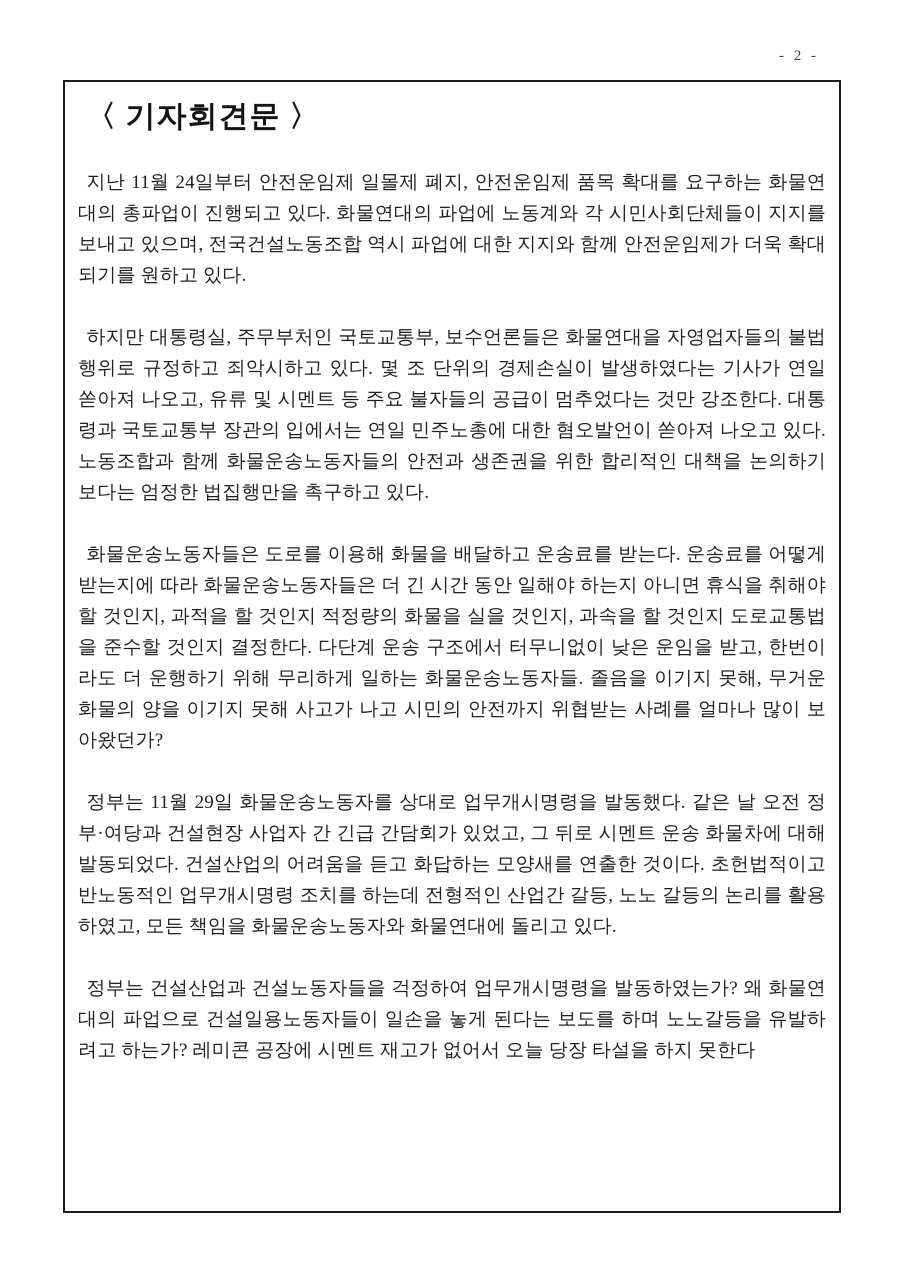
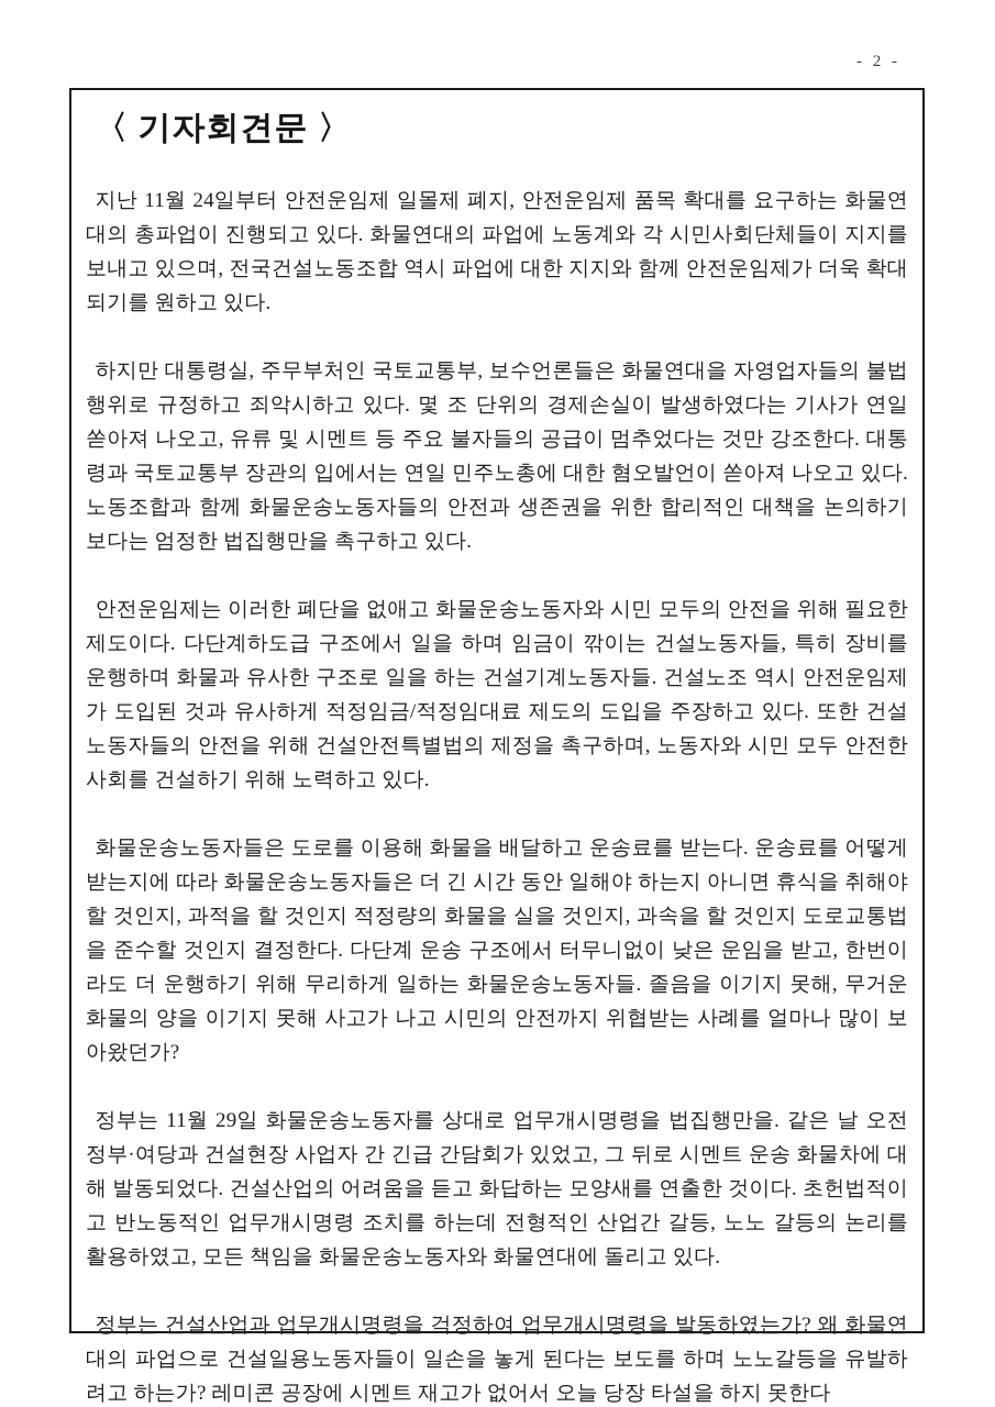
  - 2 -
  〈 기자회견문 〉
  지난 11월 24일부터 안전운임제 일몰제 폐지, 안전운임제 품목 확대를 요구하는 화물연대의 총파업이 진행되고 있다. 화물연대의 파업에 노동계와 각 시민사회단체들이 지지를 보내고 있으며, 전국건설노동조합 역시 파업에 대한 지지와 함께 안전운임제가 더욱 확대되기를 원하고 있다.
  하지만 대통령실, 주무부처인 국토교통부, 보수언론들은 화물연대을 자영업자들의 불법행위로 규정하고 죄악시하고 있다. 몇 조 단위의 경제손실이 발생하였다는 기사가 연일 쏟아져 나오고, 유류 및 시멘트 등 주요 불자들의 공급이 멈추었다는 것만 강조한다. 대통령과 국토교통부 장관의 입에서는 연일 민주노총에 대한 혐오발언이 쏟아져 나오고 있다. 노동조합과 함께 화물운송노동자들의 안전과 생존권을 위한 합리적인 대책을 논의하기보다는 엄정한 법집행만을 촉구하고 있다.
+ 안전운임제는 이러한 폐단을 없애고 화물운송노동자와 시민 모두의 안전을 위해 필요한 제도이다. 다단계하도급 구조에서 일을 하며 임금이 깎이는 건설노동자들, 특히 장비를 운행하며 화물과 유사한 구조로 일을 하는 건설기계노동자들. 건설노조 역시 안전운임제가 도입된 것과 유사하게 적정임금/적정임대료 제도의 도입을 주장하고 있다. 또한 건설노동자들의 안전을 위해 건설안전특별법의 제정을 촉구하며, 노동자와 시민 모두 안전한 사회를 건설하기 위해 노력하고 있다.
  화물운송노동자들은 도로를 이용해 화물을 배달하고 운송료를 받는다. 운송료를 어떻게 받는지에 따라 화물운송노동자들은 더 긴 시간 동안 일해야 하는지 아니면 휴식을 취해야 할 것인지, 과적을 할 것인지 적정량의 화물을 실을 것인지, 과속을 할 것인지 도로교통법을 준수할 것인지 결정한다. 다단계 운송 구조에서 터무니없이 낮은 운임을 받고, 한번이라도 더 운행하기 위해 무리하게 일하는 화물운송노동자들. 졸음을 이기지 못해, 무거운 화물의 양을 이기지 못해 사고가 나고 시민의 안전까지 위협받는 사례를 얼마나 많이 보아왔던가?
- 정부는 11월 29일 화물운송노동자를 상대로 업무개시명령을 발동했다. 같은 날 오전 정부·여당과 건설현장 사업자 간 긴급 간담회가 있었고, 그 뒤로 시멘트 운송 화물차에 대해 발동되었다. 건설산업의 어려움을 듣고 화답하는 모양새를 연출한 것이다. 초헌법적이고 반노동적인 업무개시명령 조치를 하는데 전형적인 산업간 갈등, 노노 갈등의 논리를 활용하였고, 모든 책임을 화물운송노동자와 화물연대에 돌리고 있다.
+ 정부는 11월 29일 화물운송노동자를 상대로 업무개시명령을 법집행만을. 같은 날 오전 정부·여당과 건설현장 사업자 간 긴급 간담회가 있었고, 그 뒤로 시멘트 운송 화물차에 대해 발동되었다. 건설산업의 어려움을 듣고 화답하는 모양새를 연출한 것이다. 초헌법적이고 반노동적인 업무개시명령 조치를 하는데 전형적인 산업간 갈등, 노노 갈등의 논리를 활용하였고, 모든 책임을 화물운송노동자와 화물연대에 돌리고 있다.
- 정부는 건설산업과 건설노동자들을 걱정하여 업무개시명령을 발동하였는가? 왜 화물연대의 파업으로 건설일용노동자들이 일손을 놓게 된다는 보도를 하며 노노갈등을 유발하려고 하는가? 레미콘 공장에 시멘트 재고가 없어서 오늘 당장 타설을 하지 못한다
+ 정부는 건설산업과 업무개시명령을 걱정하여 업무개시명령을 발동하였는가? 왜 화물연대의 파업으로 건설일용노동자들이 일손을 놓게 된다는 보도를 하며 노노갈등을 유발하려고 하는가? 레미콘 공장에 시멘트 재고가 없어서 오늘 당장 타설을 하지 못한다
